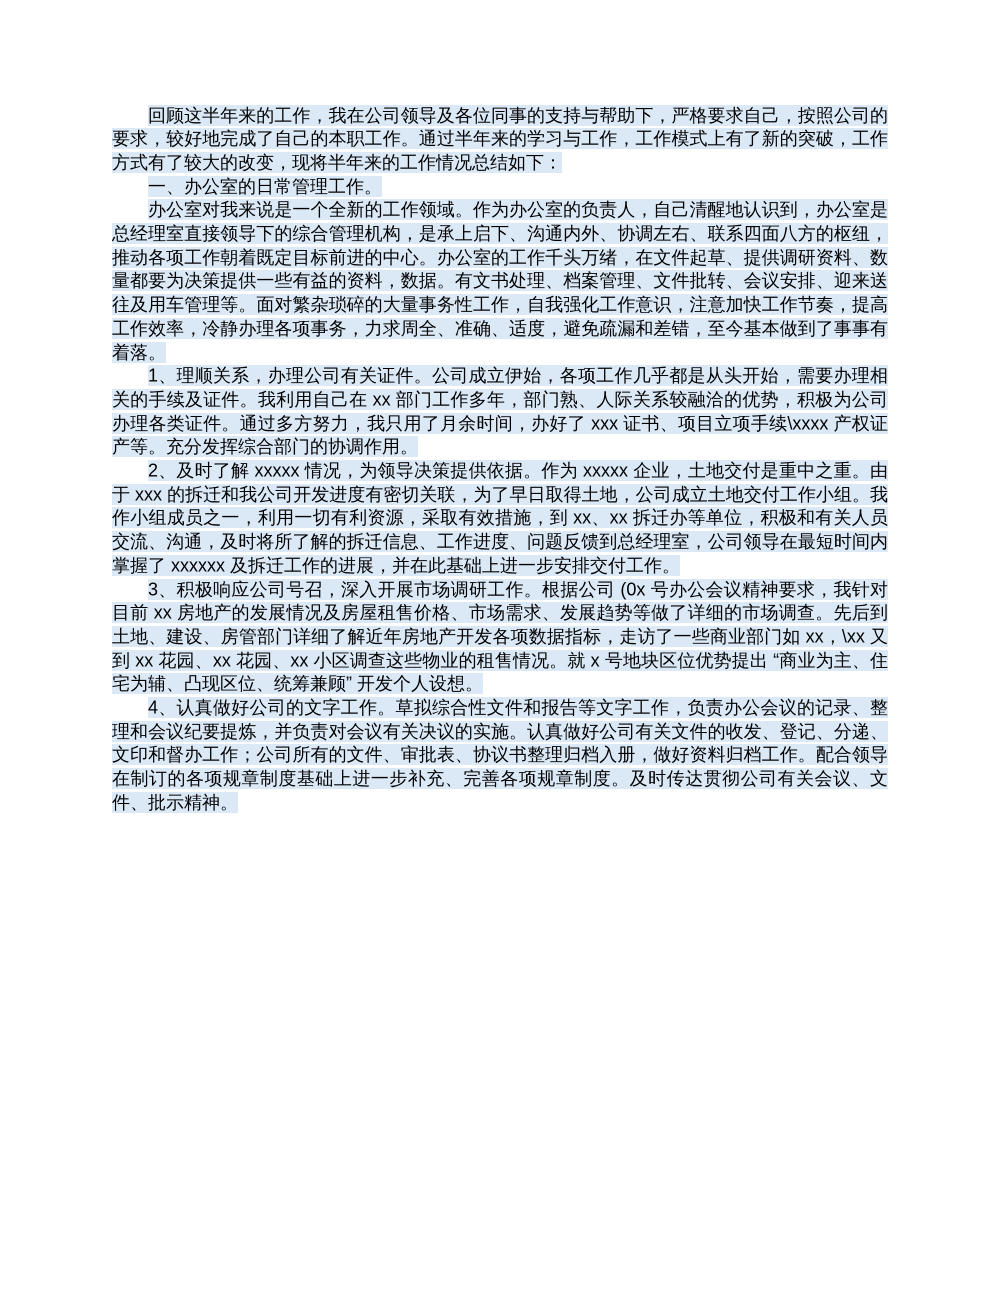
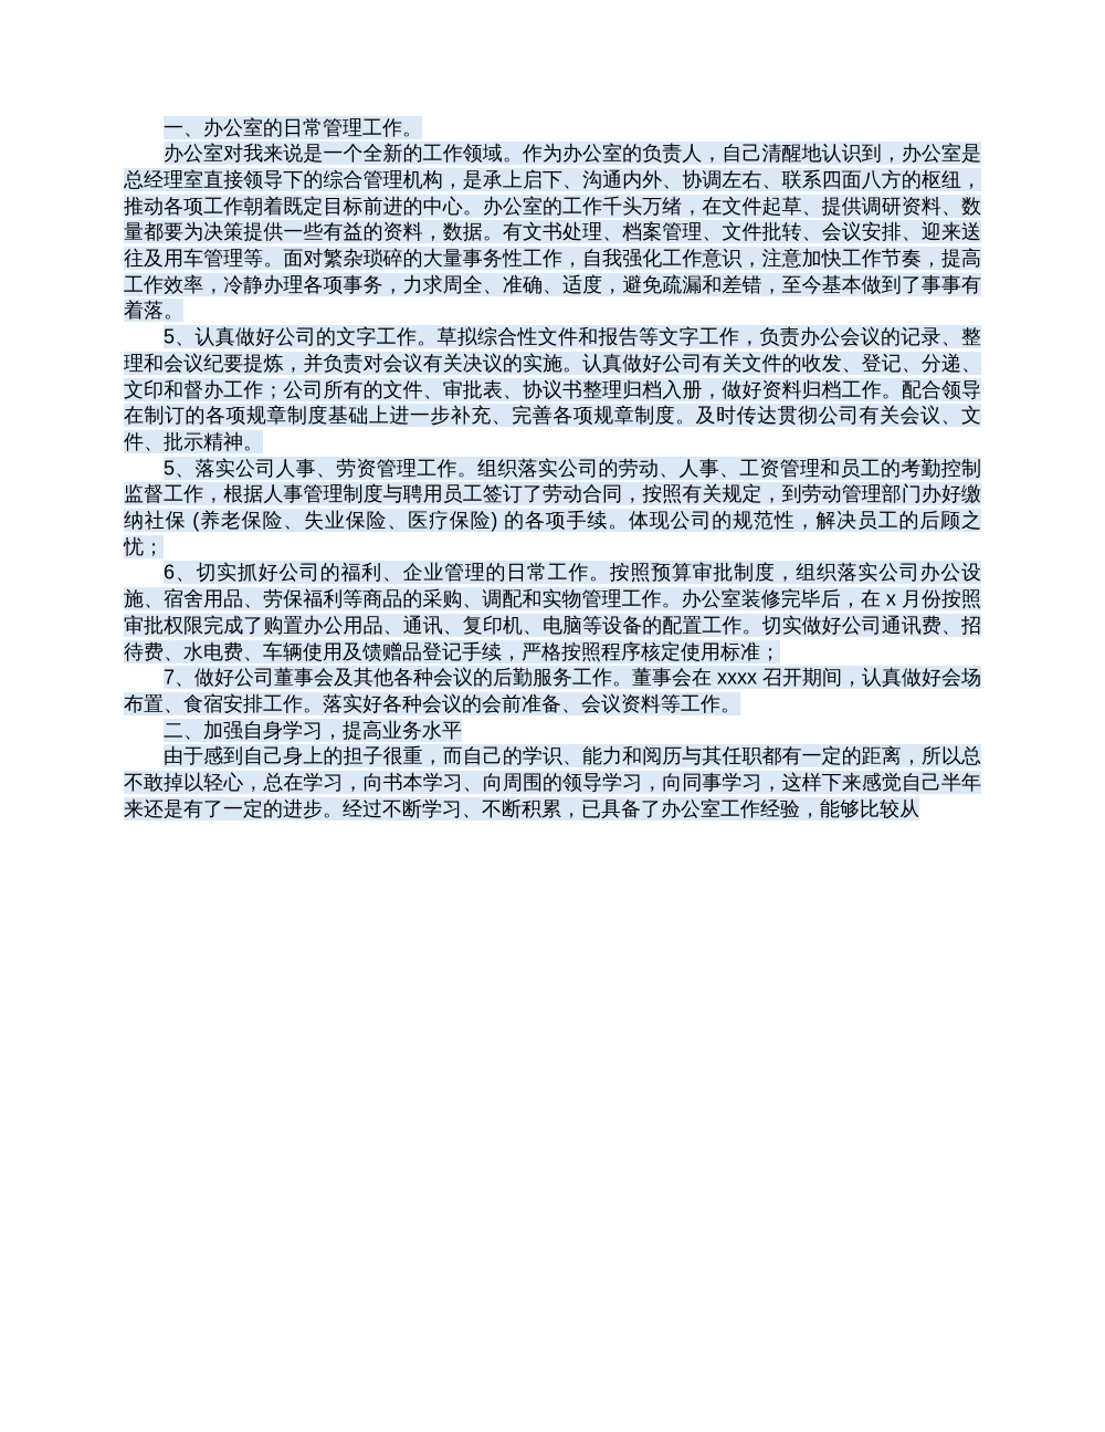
- 回顾这半年来的工作，我在公司领导及各位同事的支持与帮助下，严格要求自己，按照公司的要求，较好地完成了自己的本职工作。通过半年来的学习与工作，工作模式上有了新的突破，工作方式有了较大的改变，现将半年来的工作情况总结如下：
  一、办公室的日常管理工作。
  办公室对我来说是一个全新的工作领域。作为办公室的负责人，自己清醒地认识到，办公室是总经理室直接领导下的综合管理机构，是承上启下、沟通内外、协调左右、联系四面八方的枢纽，推动各项工作朝着既定目标前进的中心。办公室的工作千头万绪，在文件起草、提供调研资料、数量都要为决策提供一些有益的资料，数据。有文书处理、档案管理、文件批转、会议安排、迎来送往及用车管理等。面对繁杂琐碎的大量事务性工作，自我强化工作意识，注意加快工作节奏，提高工作效率，冷静办理各项事务，力求周全、准确、适度，避免疏漏和差错，至今基本做到了事事有着落。
- 1、理顺关系，办理公司有关证件。公司成立伊始，各项工作几乎都是从头开始，需要办理相关的手续及证件。我利用自己在 xx 部门工作多年，部门熟、人际关系较融洽的优势，积极为公司办理各类证件。通过多方努力，我只用了月余时间，办好了 xxx 证书、项目立项手续\xxxx 产权证产等。充分发挥综合部门的协调作用。
- 2、及时了解 xxxxx 情况，为领导决策提供依据。作为 xxxxx 企业，土地交付是重中之重。由于 xxx 的拆迁和我公司开发进度有密切关联，为了早日取得土地，公司成立土地交付工作小组。我作小组成员之一，利用一切有利资源，采取有效措施，到 xx、xx 拆迁办等单位，积极和有关人员交流、沟通，及时将所了解的拆迁信息、工作进度、问题反馈到总经理室，公司领导在最短时间内掌握了 xxxxxx 及拆迁工作的进展，并在此基础上进一步安排交付工作。
- 3、积极响应公司号召，深入开展市场调研工作。根据公司 (0x 号办公会议精神要求，我针对目前 xx 房地产的发展情况及房屋租售价格、市场需求、发展趋势等做了详细的市场调查。先后到土地、建设、房管部门详细了解近年房地产开发各项数据指标，走访了一些商业部门如 xx，\xx 又到 xx 花园、xx 花园、xx 小区调查这些物业的租售情况。就 x 号地块区位优势提出 “商业为主、住宅为辅、凸现区位、统筹兼顾” 开发个人设想。
- 4、认真做好公司的文字工作。草拟综合性文件和报告等文字工作，负责办公会议的记录、整理和会议纪要提炼，并负责对会议有关决议的实施。认真做好公司有关文件的收发、登记、分递、文印和督办工作；公司所有的文件、审批表、协议书整理归档入册，做好资料归档工作。配合领导在制订的各项规章制度基础上进一步补充、完善各项规章制度。及时传达贯彻公司有关会议、文件、批示精神。
+ 5、认真做好公司的文字工作。草拟综合性文件和报告等文字工作，负责办公会议的记录、整理和会议纪要提炼，并负责对会议有关决议的实施。认真做好公司有关文件的收发、登记、分递、文印和督办工作；公司所有的文件、审批表、协议书整理归档入册，做好资料归档工作。配合领导在制订的各项规章制度基础上进一步补充、完善各项规章制度。及时传达贯彻公司有关会议、文件、批示精神。
+ 5、落实公司人事、劳资管理工作。组织落实公司的劳动、人事、工资管理和员工的考勤控制监督工作，根据人事管理制度与聘用员工签订了劳动合同，按照有关规定，到劳动管理部门办好缴纳社保 (养老保险、失业保险、医疗保险) 的各项手续。体现公司的规范性，解决员工的后顾之忧；
+ 6、切实抓好公司的福利、企业管理的日常工作。按照预算审批制度，组织落实公司办公设施、宿舍用品、劳保福利等商品的采购、调配和实物管理工作。办公室装修完毕后，在 x 月份按照审批权限完成了购置办公用品、通讯、复印机、电脑等设备的配置工作。切实做好公司通讯费、招待费、水电费、车辆使用及馈赠品登记手续，严格按照程序核定使用标准；
+ 7、做好公司董事会及其他各种会议的后勤服务工作。董事会在 xxxx 召开期间，认真做好会场布置、食宿安排工作。落实好各种会议的会前准备、会议资料等工作。
+ 二、加强自身学习，提高业务水平
+ 由于感到自己身上的担子很重，而自己的学识、能力和阅历与其任职都有一定的距离，所以总不敢掉以轻心，总在学习，向书本学习、向周围的领导学习，向同事学习，这样下来感觉自己半年来还是有了一定的进步。经过不断学习、不断积累，已具备了办公室工作经验，能够比较从
